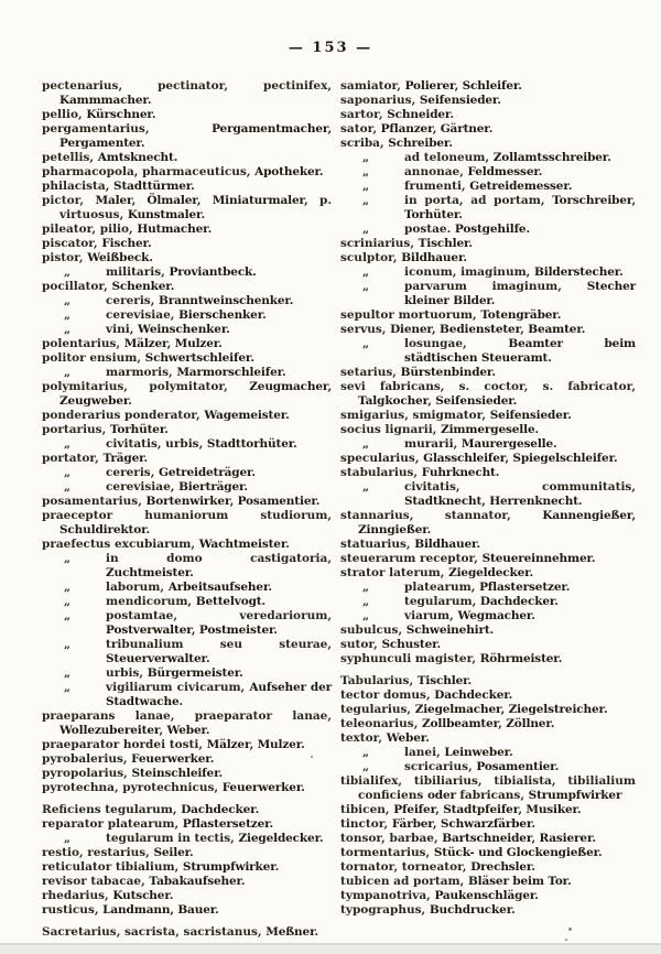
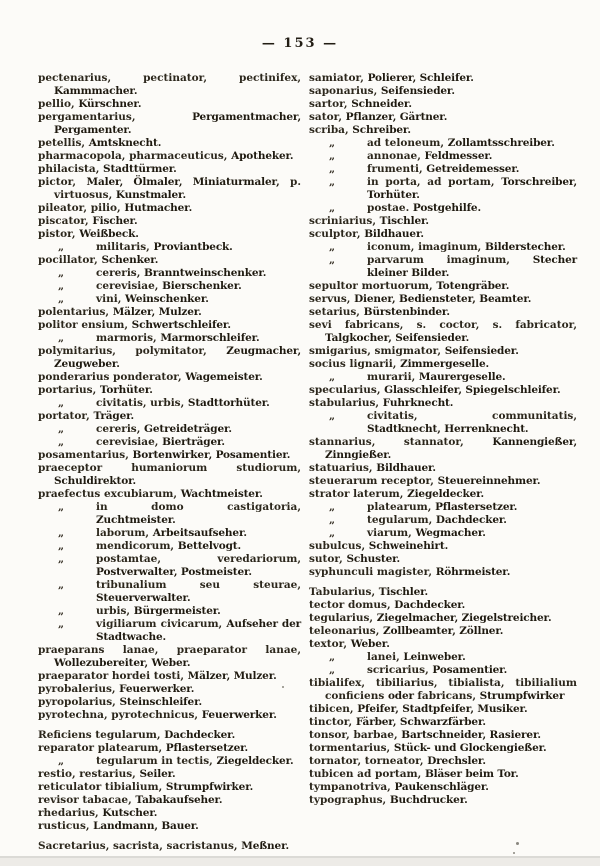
  — 153 —
  pectenarius, pectinator, pectinifex, Kammmacher.
  pellio, Kürschner.
  pergamentarius, Pergamentmacher, Pergamenter.
  petellis, Amtsknecht.
  pharmacopola, pharmaceuticus, Apotheker.
  philacista, Stadttürmer.
  pictor, Maler, Ölmaler, Miniaturmaler, p. virtuosus, Kunstmaler.
  pileator, pilio, Hutmacher.
  piscator, Fischer.
  pistor, Weißbeck.
  „ militaris, Proviantbeck.
  pocillator, Schenker.
  „ cereris, Branntweinschenker.
  „ cerevisiae, Bierschenker.
  „ vini, Weinschenker.
  polentarius, Mälzer, Mulzer.
  politor ensium, Schwertschleifer.
  „ marmoris, Marmorschleifer.
  polymitarius, polymitator, Zeugmacher, Zeugweber.
  ponderarius ponderator, Wagemeister.
  portarius, Torhüter.
  „ civitatis, urbis, Stadttorhüter.
  portator, Träger.
  „ cereris, Getreideträger.
  „ cerevisiae, Bierträger.
  posamentarius, Bortenwirker, Posamentier.
  praeceptor humaniorum studiorum, Schuldirektor.
  praefectus excubiarum, Wachtmeister.
  „ in domo castigatoria, Zuchtmeister.
  „ laborum, Arbeitsaufseher.
  „ mendicorum, Bettelvogt.
  „ postamtae, veredariorum, Postverwalter, Postmeister.
  „ tribunalium seu steurae, Steuerverwalter.
  „ urbis, Bürgermeister.
  „ vigiliarum civicarum, Aufseher der Stadtwache.
  praeparans lanae, praeparator lanae, Wollezubereiter, Weber.
  praeparator hordei tosti, Mälzer, Mulzer.
  pyrobalerius, Feuerwerker.
  pyropolarius, Steinschleifer.
  pyrotechna, pyrotechnicus, Feuerwerker.
  Reficiens tegularum, Dachdecker.
  reparator platearum, Pflastersetzer.
  „ tegularum in tectis, Ziegeldecker.
  restio, restarius, Seiler.
  reticulator tibialium, Strumpfwirker.
  revisor tabacae, Tabakaufseher.
  rhedarius, Kutscher.
  rusticus, Landmann, Bauer.
  Sacretarius, sacrista, sacristanus, Meßner.
  samiator, Polierer, Schleifer.
  saponarius, Seifensieder.
  sartor, Schneider.
  sator, Pflanzer, Gärtner.
  scriba, Schreiber.
  „ ad teloneum, Zollamtsschreiber.
  „ annonae, Feldmesser.
  „ frumenti, Getreidemesser.
  „ in porta, ad portam, Torschreiber, Torhüter.
  „ postae. Postgehilfe.
  scriniarius, Tischler.
  sculptor, Bildhauer.
  „ iconum, imaginum, Bilderstecher.
  „ parvarum imaginum, Stecher kleiner Bilder.
  sepultor mortuorum, Totengräber.
  servus, Diener, Bediensteter, Beamter.
- „ losungae, Beamter beim städtischen Steueramt.
  setarius, Bürstenbinder.
  sevi fabricans, s. coctor, s. fabricator, Talgkocher, Seifensieder.
  smigarius, smigmator, Seifensieder.
  socius lignarii, Zimmergeselle.
  „ murarii, Maurergeselle.
  specularius, Glasschleifer, Spiegelschleifer.
  stabularius, Fuhrknecht.
  „ civitatis, communitatis, Stadtknecht, Herrenknecht.
  stannarius, stannator, Kannengießer, Zinngießer.
  statuarius, Bildhauer.
  steuerarum receptor, Steuereinnehmer.
  strator laterum, Ziegeldecker.
  „ platearum, Pflastersetzer.
  „ tegularum, Dachdecker.
  „ viarum, Wegmacher.
  subulcus, Schweinehirt.
  sutor, Schuster.
  syphunculi magister, Röhrmeister.
  Tabularius, Tischler.
  tector domus, Dachdecker.
  tegularius, Ziegelmacher, Ziegelstreicher.
  teleonarius, Zollbeamter, Zöllner.
  textor, Weber.
  „ lanei, Leinweber.
  „ scricarius, Posamentier.
  tibialifex, tibiliarius, tibialista, tibilialium conficiens oder fabricans, Strumpfwirker
  tibicen, Pfeifer, Stadtpfeifer, Musiker.
  tinctor, Färber, Schwarzfärber.
  tonsor, barbae, Bartschneider, Rasierer.
  tormentarius, Stück- und Glockengießer.
  tornator, torneator, Drechsler.
  tubicen ad portam, Bläser beim Tor.
  tympanotriva, Paukenschläger.
  typographus, Buchdrucker.
